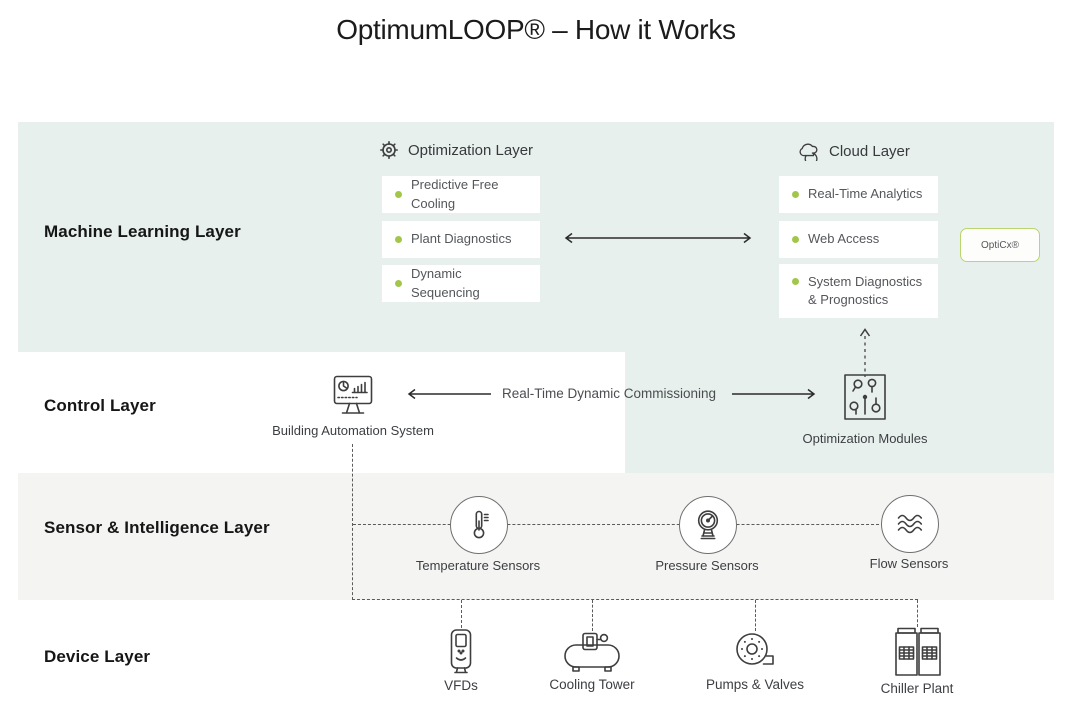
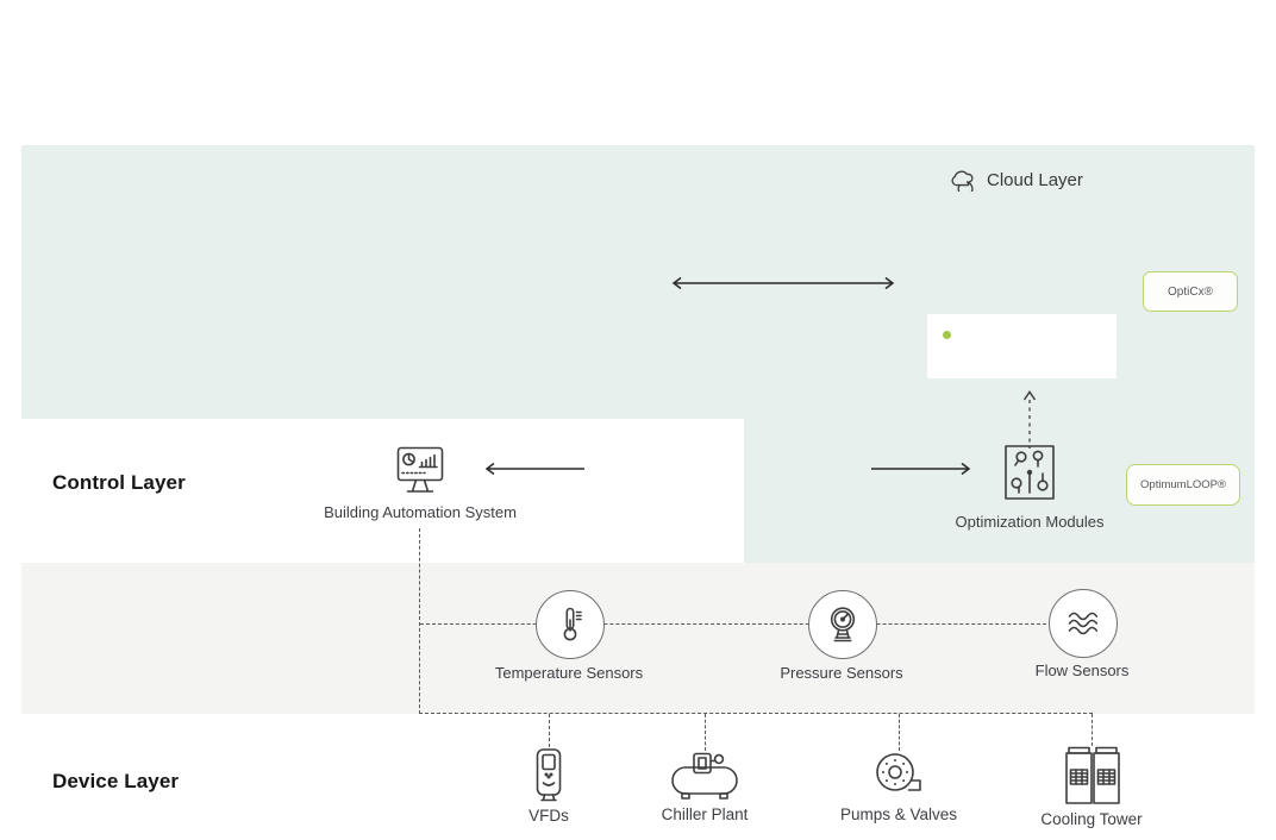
- OptimumLOOP® – How it Works
- Machine Learning Layer
  Control Layer
- Sensor & Intelligence Layer
  Device Layer
- Optimization Layer
- Predictive Free Cooling
- Plant Diagnostics
- Dynamic Sequencing
  Cloud Layer
- Real-Time Analytics
- Web Access
- System Diagnostics & Prognostics
  OptiCx®
  Building Automation System
- Real-Time Dynamic Commissioning
  Optimization Modules
+ OptimumLOOP®
  Temperature Sensors
  Pressure Sensors
  Flow Sensors
  VFDs
- Cooling Tower
+ Chiller Plant
  Pumps & Valves
- Chiller Plant
+ Cooling Tower
